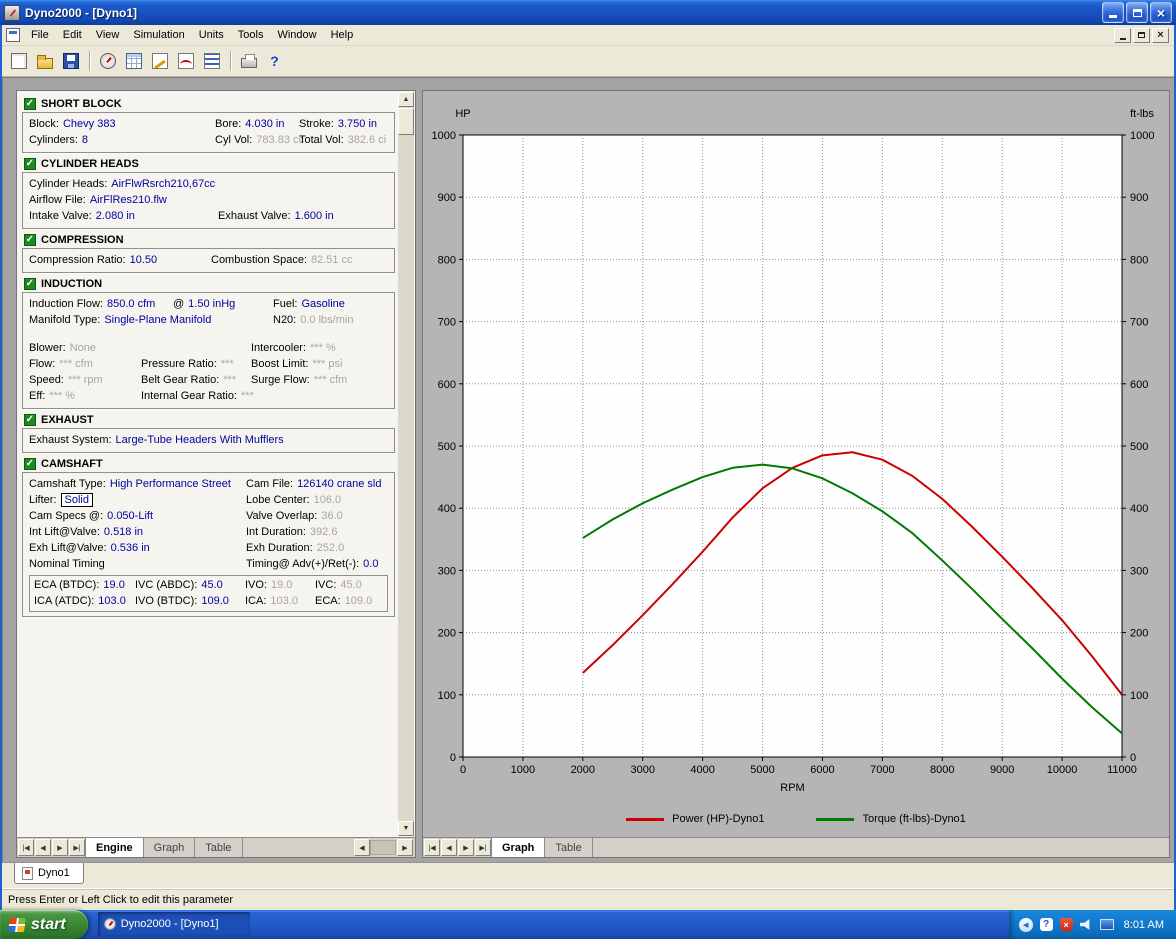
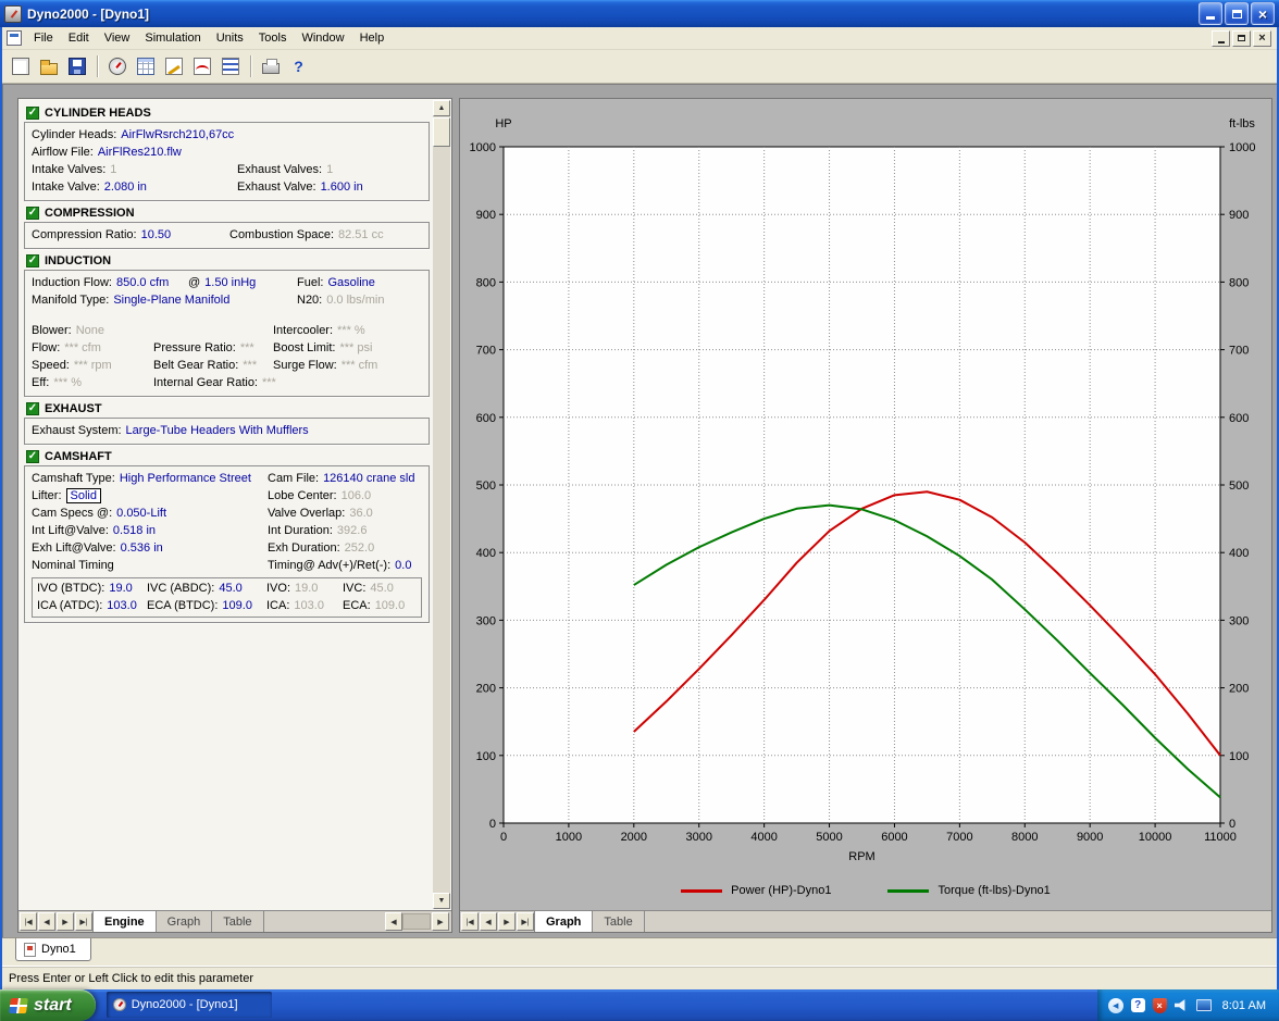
  Dyno2000 - [Dyno1]
  ×
  File Edit View Simulation Units Tools Window Help
  ×
- SHORT BLOCK
- Block: Chevy 383
- Bore: 4.030 in
- Stroke: 3.750 in
- Cylinders: 8
- Cyl Vol: 783.83 cc
- Total Vol: 382.6 ci
  CYLINDER HEADS
  Cylinder Heads: AirFlwRsrch210,67cc
  Airflow File: AirFlRes210.flw
+ Intake Valves: 1
+ Exhaust Valves: 1
  Intake Valve: 2.080 in
  Exhaust Valve: 1.600 in
  COMPRESSION
  Compression Ratio: 10.50
  Combustion Space: 82.51 cc
  INDUCTION
  Induction Flow: 850.0 cfm
  @ 1.50 inHg
  Fuel: Gasoline
  Manifold Type: Single-Plane Manifold
  N20: 0.0 lbs/min
  Blower: None
  Intercooler: *** %
  Flow: *** cfm
  Pressure Ratio: ***
  Boost Limit: *** psi
  Speed: *** rpm
  Belt Gear Ratio: ***
  Surge Flow: *** cfm
  Eff: *** %
  Internal Gear Ratio: ***
  EXHAUST
  Exhaust System: Large-Tube Headers With Mufflers
  CAMSHAFT
  Camshaft Type: High Performance Street
  Cam File: 126140 crane sld
  Lifter: Solid
  Lobe Center: 106.0
  Cam Specs @: 0.050-Lift
  Valve Overlap: 36.0
  Int Lift@Valve: 0.518 in
  Int Duration: 392.6
  Exh Lift@Valve: 0.536 in
  Exh Duration: 252.0
  Nominal Timing
  Timing@ Adv(+)/Ret(-): 0.0
- ECA (BTDC): 19.0
+ IVO (BTDC): 19.0
  IVC (ABDC): 45.0
  IVO: 19.0
  IVC: 45.0
  ICA (ATDC): 103.0
- IVO (BTDC): 109.0
+ ECA (BTDC): 109.0
  ICA: 103.0
  ECA: 109.0
  Engine
  Graph
  Table
  0
  1000
  2000
  3000
  4000
  5000
  6000
  7000
  8000
  9000
  10000
  11000
  0
  0
  100
  100
  200
  200
  300
  300
  400
  400
  500
  500
  600
  600
  700
  700
  800
  800
  900
  900
  1000
  1000
  HP
  ft-lbs
  RPM
  Power (HP)-Dyno1
  Torque (ft-lbs)-Dyno1
  Graph
  Table
  Dyno1
  Press Enter or Left Click to edit this parameter
  start
  Dyno2000 - [Dyno1]
  8:01 AM
